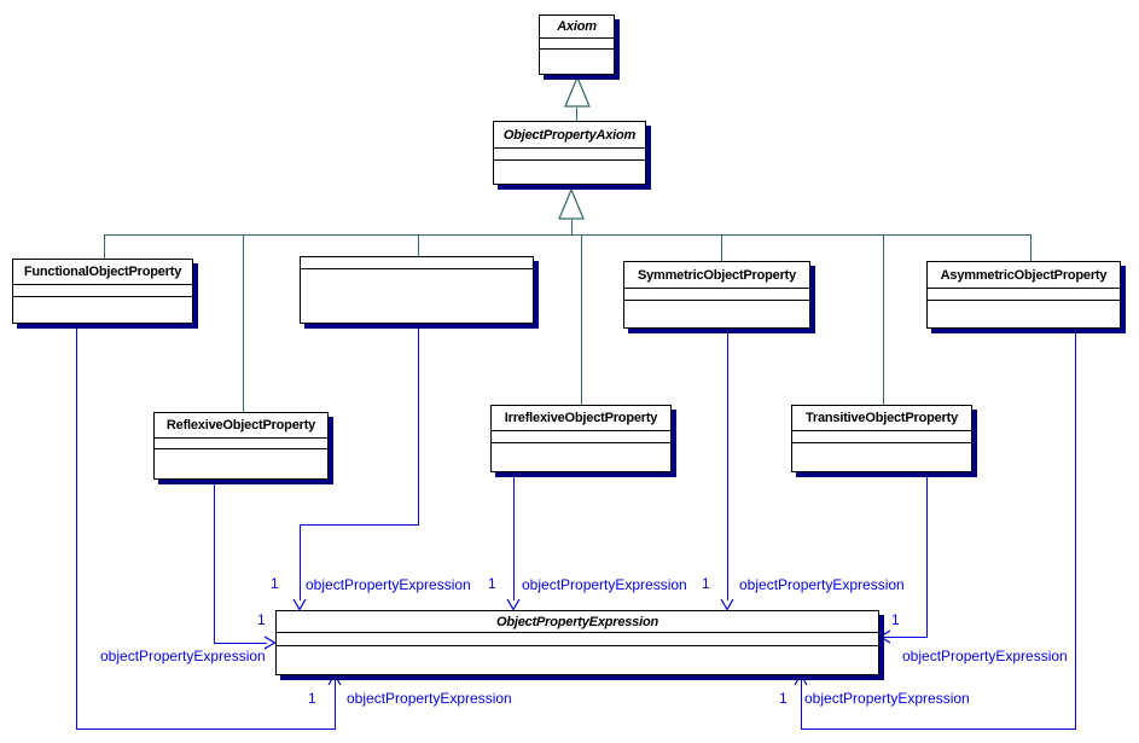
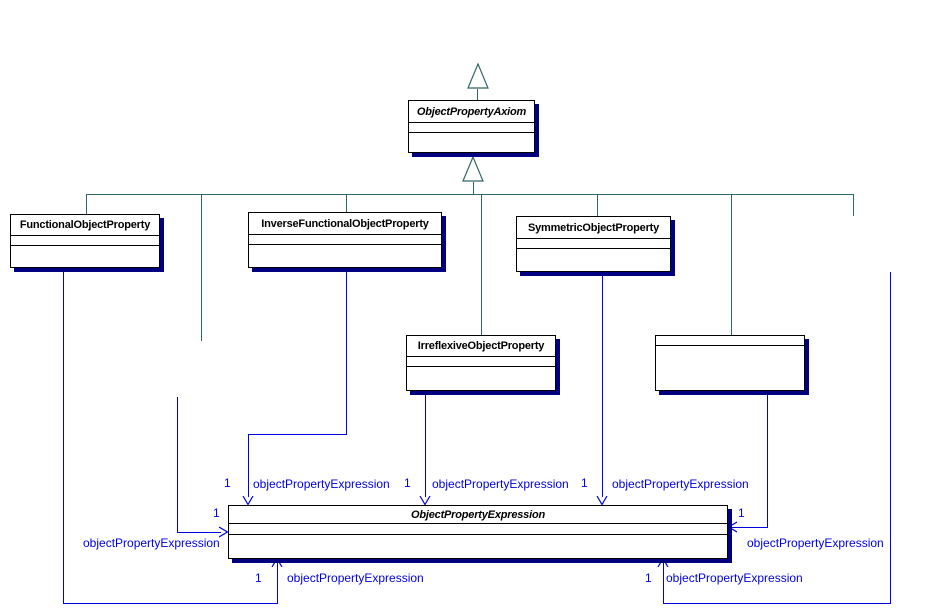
  1
  objectPropertyExpression
  1
  objectPropertyExpression
  1
  objectPropertyExpression
  1
  objectPropertyExpression
  1
  objectPropertyExpression
  1
  objectPropertyExpression
  1
  objectPropertyExpression
- Axiom
  ObjectPropertyAxiom
  FunctionalObjectProperty
+ InverseFunctionalObjectProperty
  SymmetricObjectProperty
- AsymmetricObjectProperty
- ReflexiveObjectProperty
  IrreflexiveObjectProperty
- TransitiveObjectProperty
  ObjectPropertyExpression
